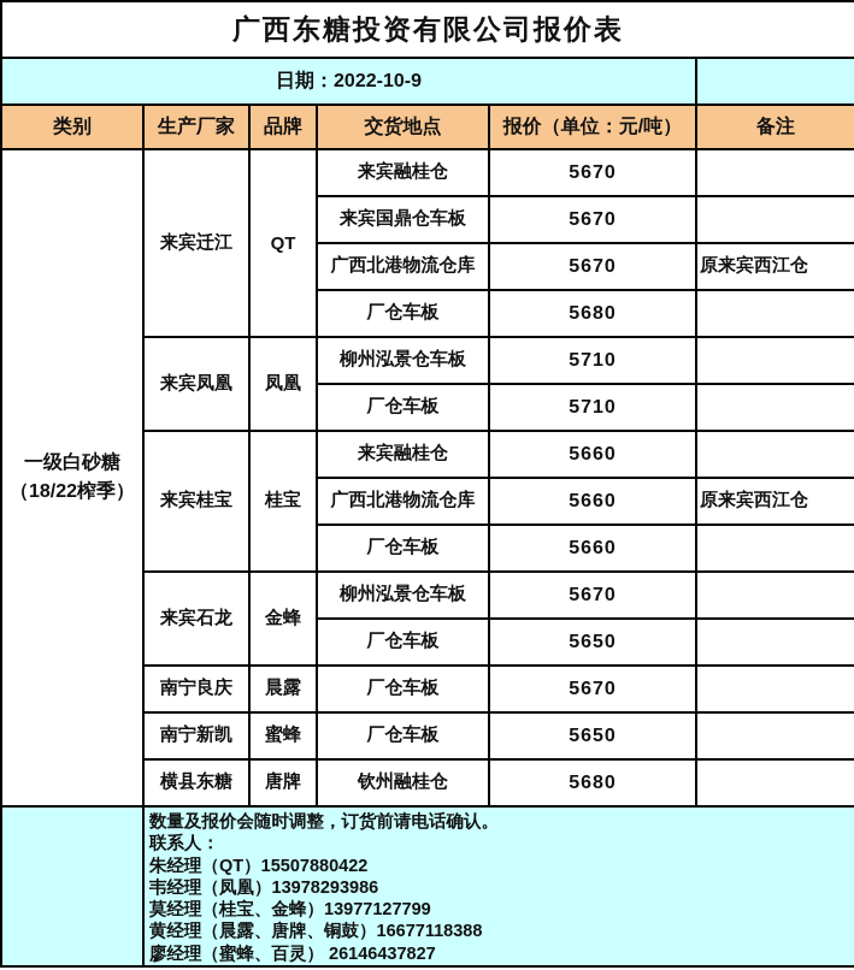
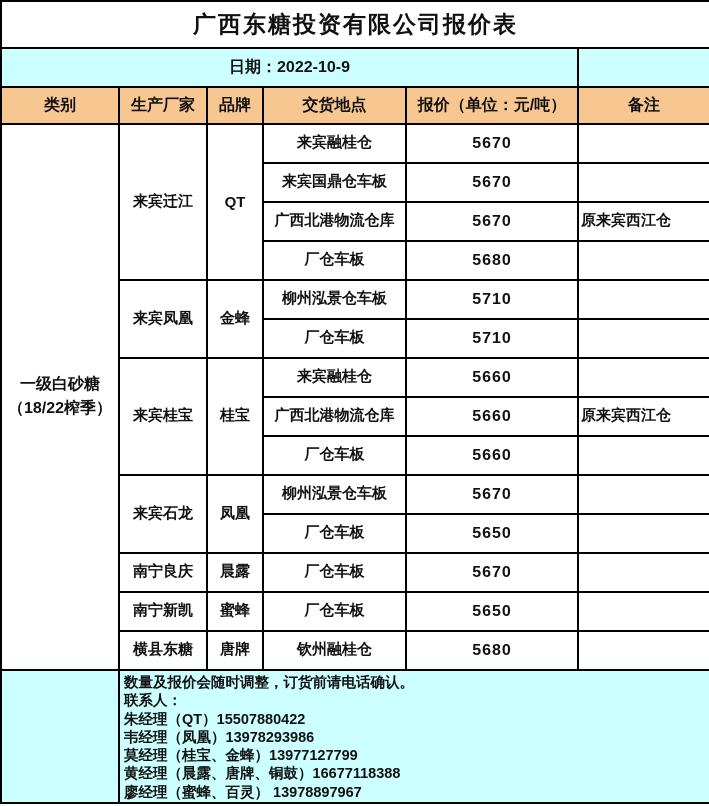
  广西东糖投资有限公司报价表
  日期：2022-10-9
  类别	生产厂家	品牌	交货地点	报价（单位：元/吨）	备注
  一级白砂糖 （18/22榨季）	来宾迁江	QT	来宾融桂仓	5670
  来宾国鼎仓车板	5670
  广西北港物流仓库	5670	原来宾西江仓
  厂仓车板	5680
- 来宾凤凰	凤凰	柳州泓景仓车板	5710
+ 来宾凤凰	金蜂	柳州泓景仓车板	5710
  厂仓车板	5710
  来宾桂宝	桂宝	来宾融桂仓	5660
  广西北港物流仓库	5660	原来宾西江仓
  厂仓车板	5660
- 来宾石龙	金蜂	柳州泓景仓车板	5670
+ 来宾石龙	凤凰	柳州泓景仓车板	5670
  厂仓车板	5650
  南宁良庆	晨露	厂仓车板	5670
  南宁新凯	蜜蜂	厂仓车板	5650
  横县东糖	唐牌	钦州融桂仓	5680
- 	数量及报价会随时调整，订货前请电话确认。 联系人： 朱经理（QT）15507880422 韦经理（凤凰）13978293986 莫经理（桂宝、金蜂）13977127799 黄经理（晨露、唐牌、铜鼓）16677118388 廖经理（蜜蜂、百灵） 26146437827
+ 	数量及报价会随时调整，订货前请电话确认。 联系人： 朱经理（QT）15507880422 韦经理（凤凰）13978293986 莫经理（桂宝、金蜂）13977127799 黄经理（晨露、唐牌、铜鼓）16677118388 廖经理（蜜蜂、百灵） 13978897967
